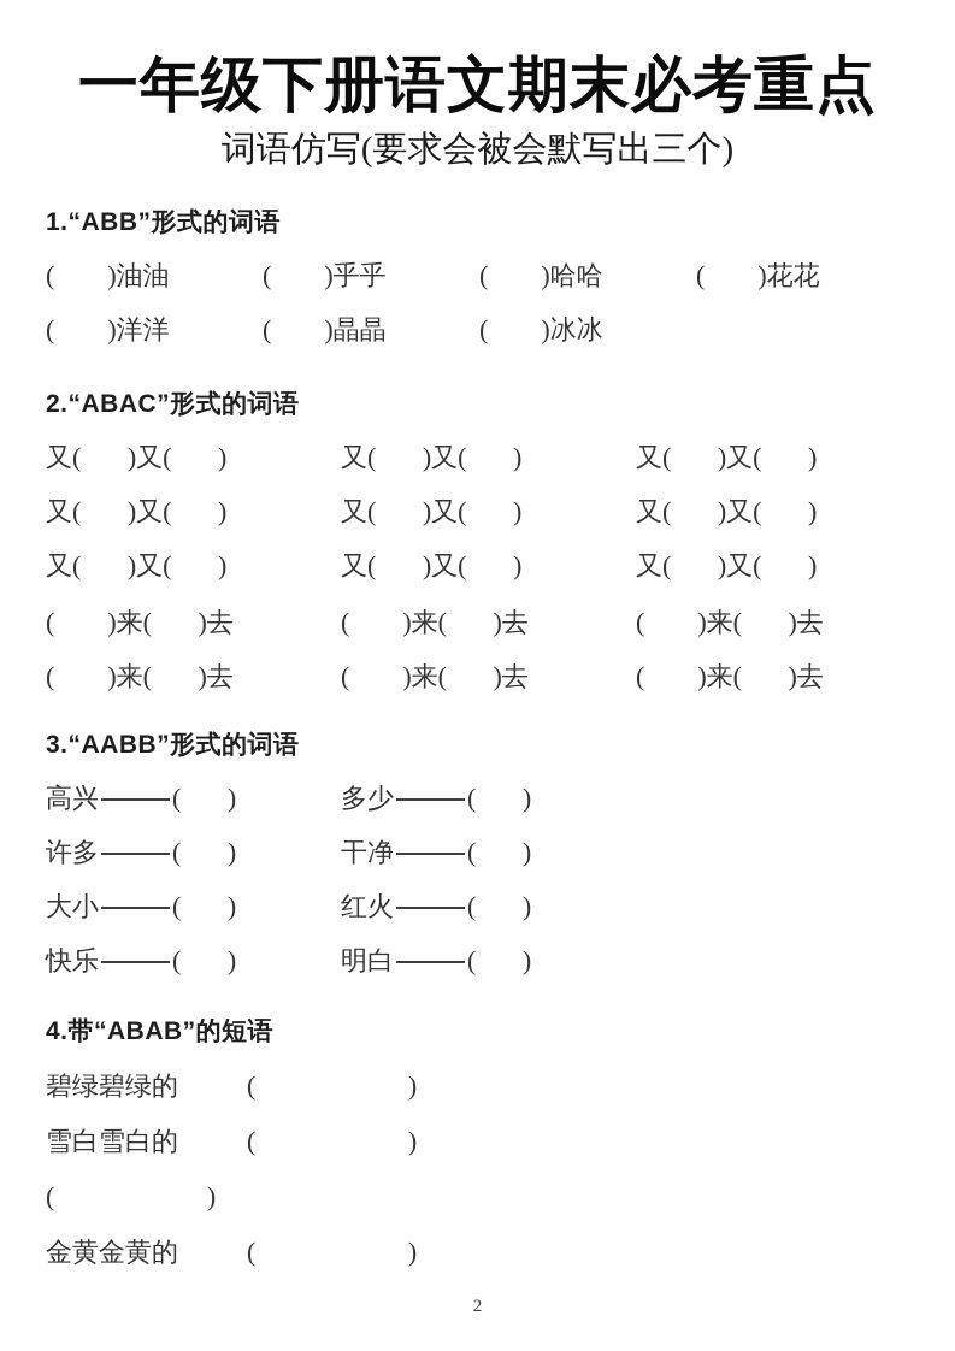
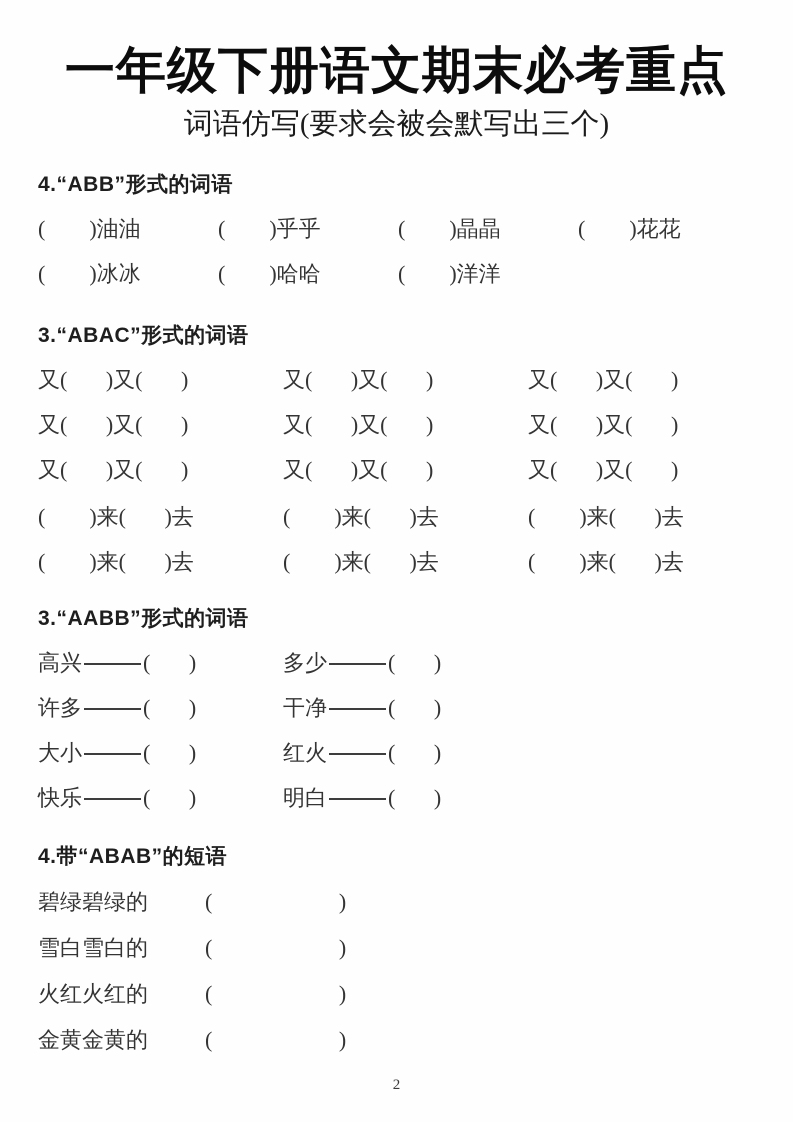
  一年级下册语文期末必考重点
  词语仿写(要求会被会默写出三个)
- 1.“ABB”形式的词语
+ 4.“ABB”形式的词语
  ( )油油
  ( )乎乎
- ( )哈哈
+ ( )晶晶
  ( )花花
- ( )洋洋
+ ( )冰冰
- ( )晶晶
+ ( )哈哈
- ( )冰冰
+ ( )洋洋
- 2.“ABAC”形式的词语
+ 3.“ABAC”形式的词语
  又( )又( )
  又( )又( )
  又( )又( )
  又( )又( )
  又( )又( )
  又( )又( )
  又( )又( )
  又( )又( )
  又( )又( )
  ( )来( )去
  ( )来( )去
  ( )来( )去
  ( )来( )去
  ( )来( )去
  ( )来( )去
  3.“AABB”形式的词语
  高兴
  ( )
  多少
  ( )
  许多
  ( )
  干净
  ( )
  大小
  ( )
  红火
  ( )
  快乐
  ( )
  明白
  ( )
  4.带“ABAB”的短语
  碧绿碧绿的
  ( )
  雪白雪白的
  ( )
+ 火红火红的
  ( )
  金黄金黄的
  ( )
  2
